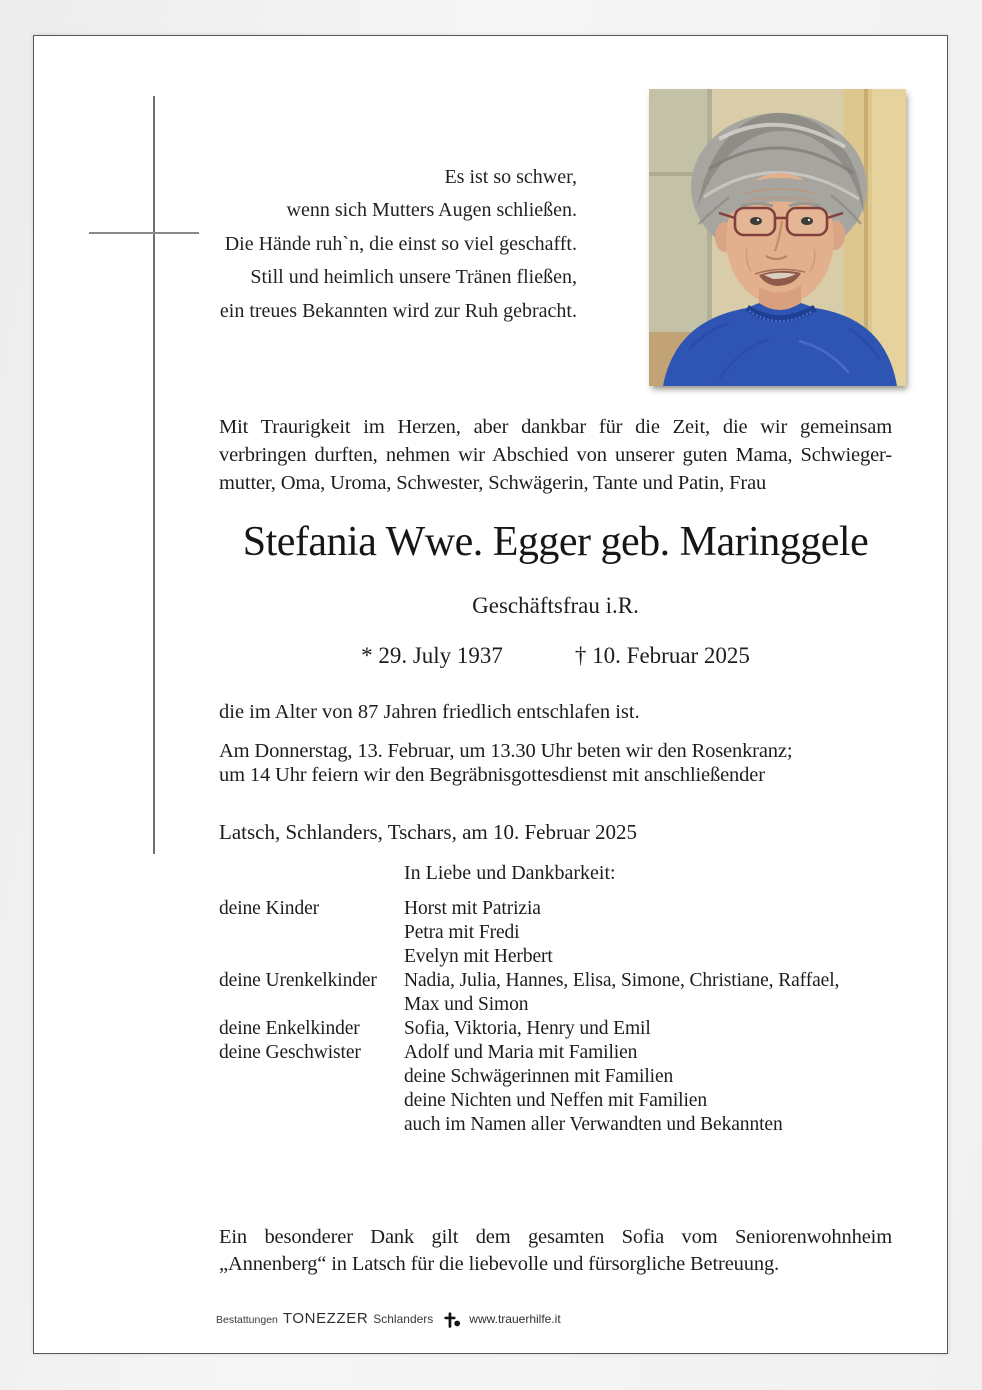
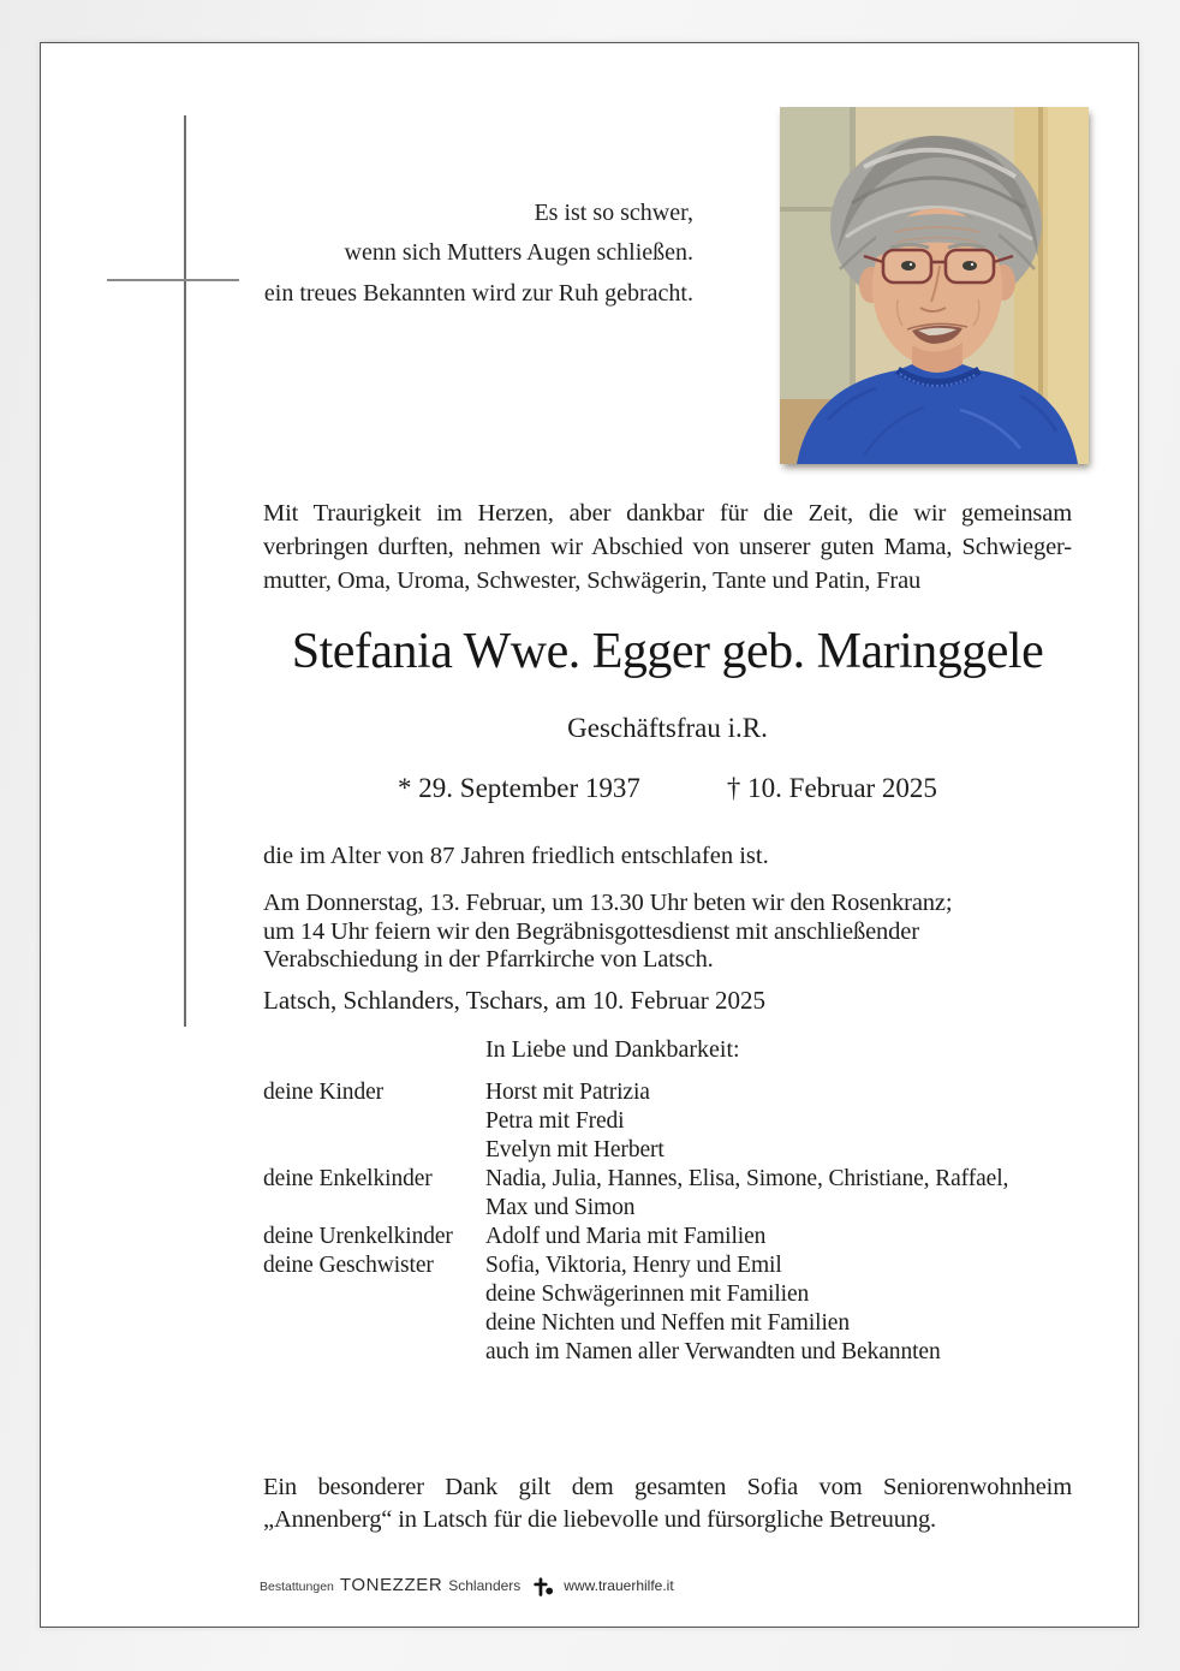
  Es ist so schwer,
  wenn sich Mutters Augen schließen.
- Die Hände ruh`n, die einst so viel geschafft.
- Still und heimlich unsere Tränen fließen,
  ein treues Bekannten wird zur Ruh gebracht.
  Mit Traurigkeit im Herzen, aber dankbar für die Zeit, die wir gemeinsam
  verbringen durften, nehmen wir Abschied von unserer guten Mama, Schwieger-
  mutter, Oma, Uroma, Schwester, Schwägerin, Tante und Patin, Frau
  Stefania Wwe. Egger geb. Maringgele
  Geschäftsfrau i.R.
- * 29. July 1937
+ * 29. September 1937
  † 10. Februar 2025
  die im Alter von 87 Jahren friedlich entschlafen ist.
  Am Donnerstag, 13. Februar, um 13.30 Uhr beten wir den Rosenkranz;
  um 14 Uhr feiern wir den Begräbnisgottesdienst mit anschließender
+ Verabschiedung in der Pfarrkirche von Latsch.
  Latsch, Schlanders, Tschars, am 10. Februar 2025
  In Liebe und Dankbarkeit:
  deine Kinder
  Horst mit Patrizia
  Petra mit Fredi
  Evelyn mit Herbert
- deine Urenkelkinder
+ deine Enkelkinder
  Nadia, Julia, Hannes, Elisa, Simone, Christiane, Raffael,
  Max und Simon
- deine Enkelkinder
+ deine Urenkelkinder
- Sofia, Viktoria, Henry und Emil
+ Adolf und Maria mit Familien
  deine Geschwister
- Adolf und Maria mit Familien
+ Sofia, Viktoria, Henry und Emil
  deine Schwägerinnen mit Familien
  deine Nichten und Neffen mit Familien
  auch im Namen aller Verwandten und Bekannten
  Ein besonderer Dank gilt dem gesamten Sofia vom Seniorenwohnheim
  „Annenberg“ in Latsch für die liebevolle und fürsorgliche Betreuung.
  Bestattungen
  TONEZZER
  Schlanders
  www.trauerhilfe.it
